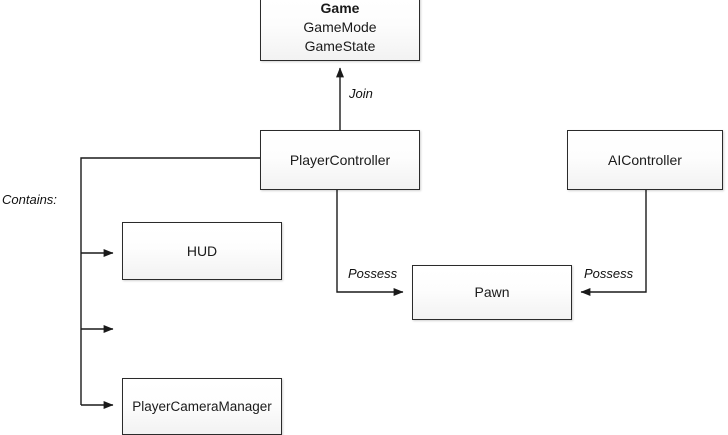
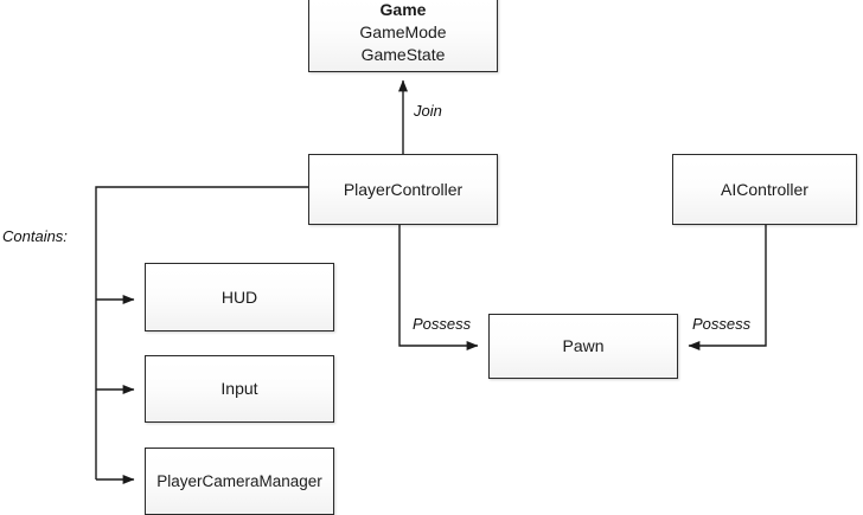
  Game
  GameMode
  GameState
  PlayerController
  AIController
  Pawn
  HUD
+ Input
  PlayerCameraManager
  Join
  Contains:
  Possess
  Possess
